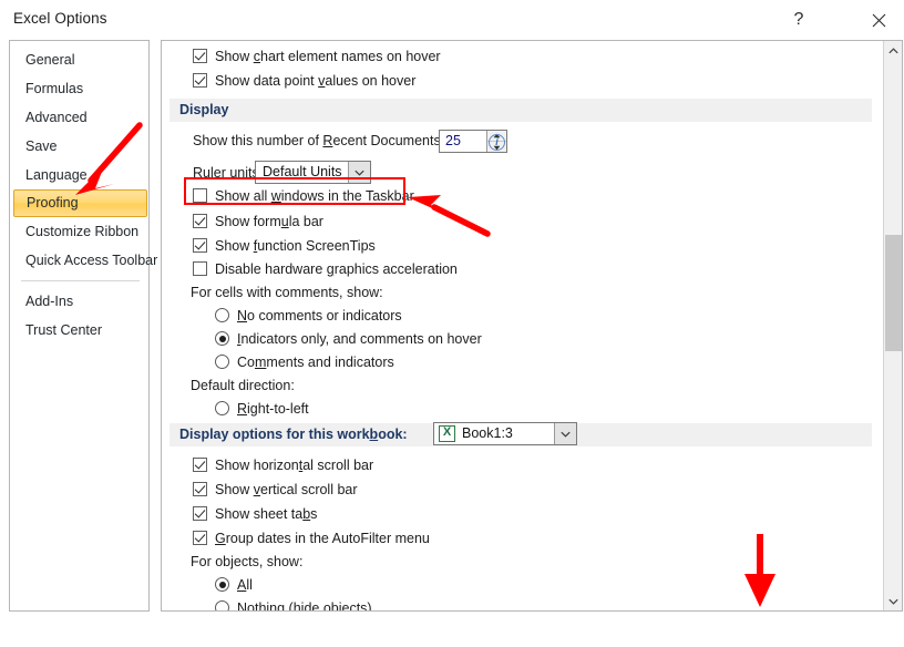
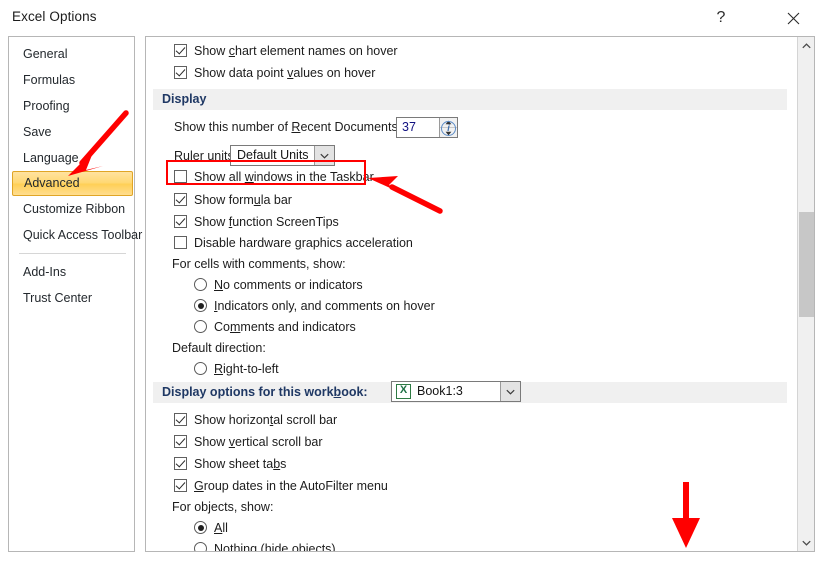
  Excel Options
  ?
  General
  Formulas
- Advanced
+ Proofing
  Save
  Language
- Proofing
+ Advanced
  Customize Ribbon
  Quick Access Toolbar
  Add-Ins
  Trust Center
  Show chart element names on hover
  Show data point values on hover
  Display
  Show this number of Recent Documents
- 25
+ 37
  i
  Ruler unit
  Default Units
  Show all windows in the Taskbar
  Show formula bar
  Show function ScreenTips
  Disable hardware graphics acceleration
  For cells with comments, show:
  No comments or indicators
  Indicators only, and comments on hover
  Comments and indicators
  Default direction:
  Right-to-left
  Display options for this workbook:
  Book1:3
  Show horizontal scroll bar
  Show vertical scroll bar
  Show sheet tabs
  Group dates in the AutoFilter menu
  For objects, show:
  All
  Nothing (hide objects)
